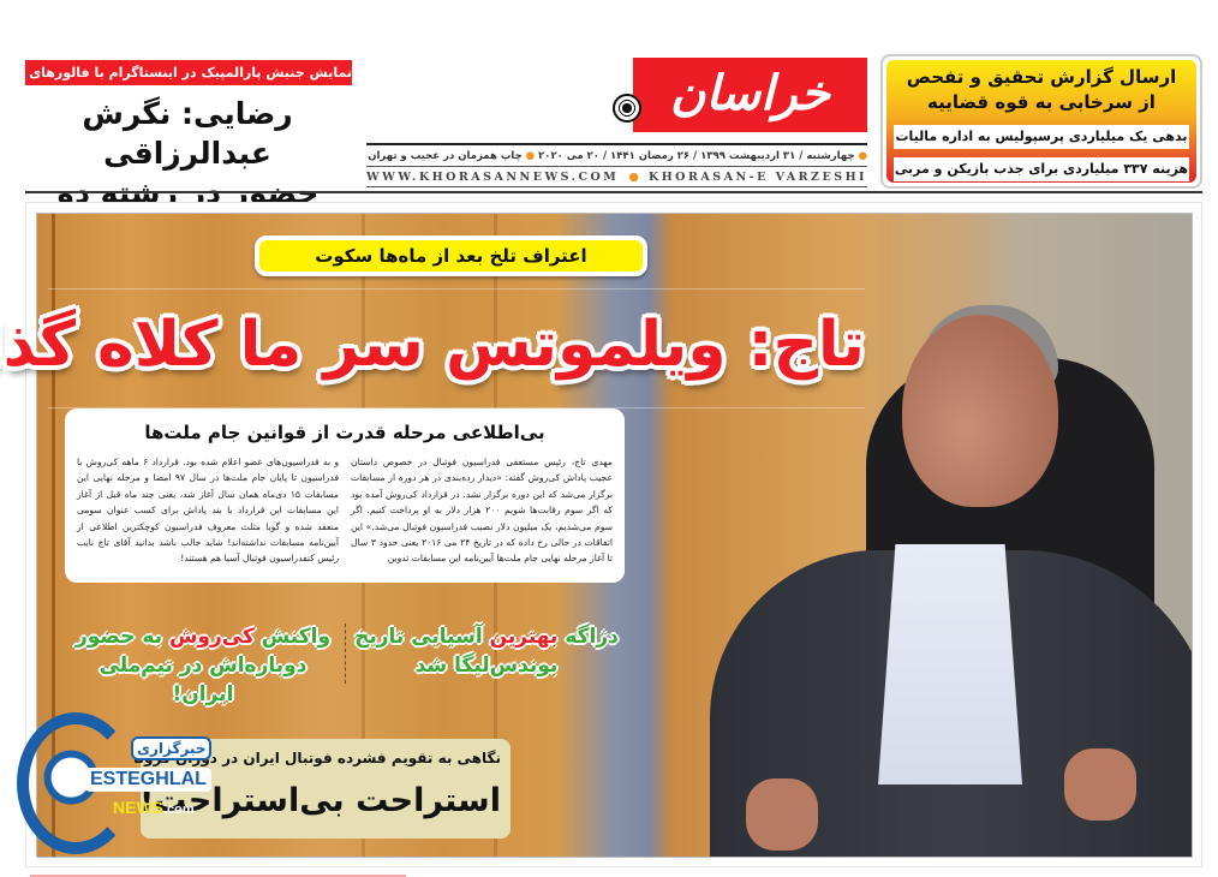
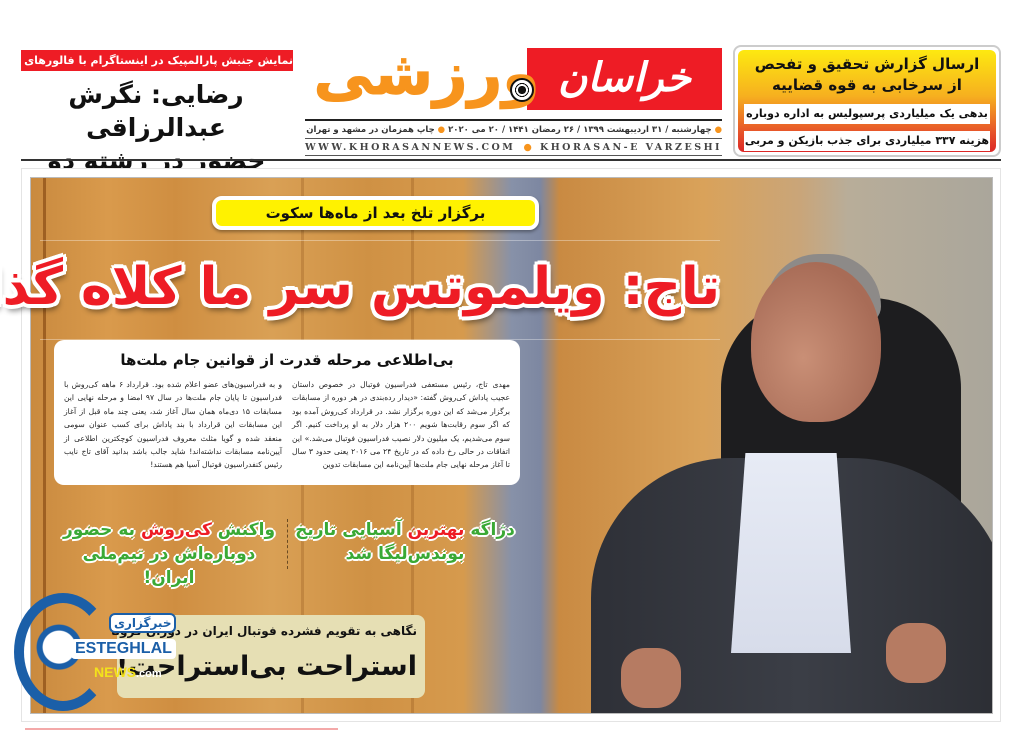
  نمایش جنبش پارالمپیک در اینستاگرام با فالورهای
  رضایی: نگرش عبدالرزاقی
  خراسان
+ ورزشی
- ● چهارشنبه / ۳۱ اردیبهشت ۱۳۹۹ / ۲۶ رمضان ۱۴۴۱ / ۲۰ می ۲۰۲۰ ● چاپ همزمان در عجیب و تهران
+ ● چهارشنبه / ۳۱ اردیبهشت ۱۳۹۹ / ۲۶ رمضان ۱۴۴۱ / ۲۰ می ۲۰۲۰ ● چاپ همزمان در مشهد و تهران
  WWW.KHORASANNEWS.COM
  ●
  KHORASAN-E VARZESHI
  ارسال گزارش تحقیق و تفحص
  از سرخابی به قوه قضاییه
- بدهی یک میلیاردی پرسپولیس به اداره مالیات
+ بدهی یک میلیاردی پرسپولیس به اداره دوباره
  هزینه ۳۳۷ میلیاردی برای جذب بازیکن و مربی
- اعتراف تلخ بعد از ماه‌ها سکوت
+ برگزار تلخ بعد از ماه‌ها سکوت
  تاج: ویلموتس سر ما کلاه گذ
  بی‌اطلاعی مرحله قدرت از قوانین جام ملت‌ها
  مهدی تاج، رئیس مستعفی فدراسیون فوتبال در خصوص داستان عجیب پاداش کی‌روش گفته: «دیدار رده‌بندی در هر دوره از مسابقات برگزار می‌شد که این دوره برگزار نشد. در قرارداد کی‌روش آمده بود که اگر سوم رقابت‌ها شویم ۲۰۰ هزار دلار به او پرداخت کنیم. اگر سوم می‌شدیم، یک میلیون دلار نصیب فدراسیون فوتبال می‌شد.» این اتفاقات در حالی رخ داده که در تاریخ ۲۴ می ۲۰۱۶ یعنی حدود ۳ سال تا آغاز مرحله نهایی جام ملت‌ها آیین‌نامه این مسابقات تدوین
  و به فدراسیون‌های عضو اعلام شده بود. قرارداد ۶ ماهه کی‌روش با فدراسیون تا پایان جام ملت‌ها در سال ۹۷ امضا و مرحله نهایی این مسابقات ۱۵ دی‌ماه همان سال آغاز شد، یعنی چند ماه قبل از آغاز این مسابقات این قرارداد با بند پاداش برای کسب عنوان سومی منعقد شده و گویا مثلث معروف فدراسیون کوچکترین اطلاعی از آیین‌نامه مسابقات نداشته‌اند! شاید جالب باشد بدانید آقای تاج نایب رئیس کنفدراسیون فوتبال آسیا هم هستند!
  دژاگه بهترین آسیایی تاریخ
  بوندس‌لیگا شد
  واکنش کی‌روش به حضور
  دوباره‌اش در تیم‌ملی ایران!
  نگاهی به تقویم فشرده فوتبال ایران در د
  استراحت بی‌استراحت!
  خبرگزاری
  ESTEGHLAL
  NEWS.com
